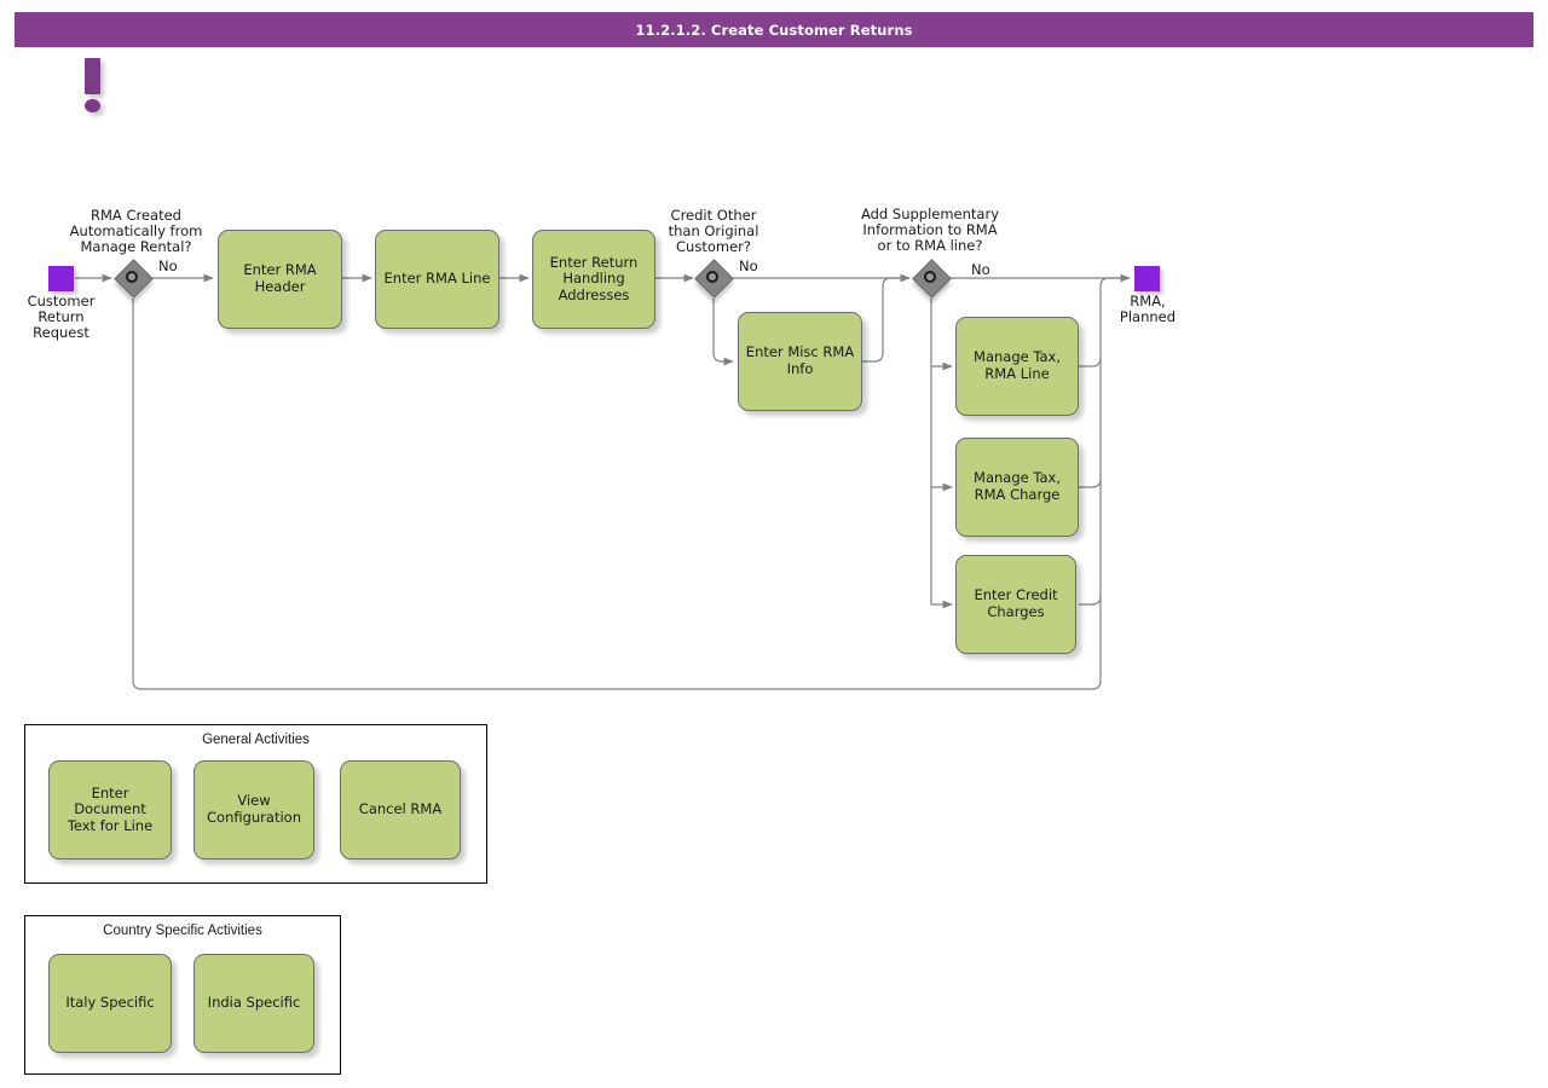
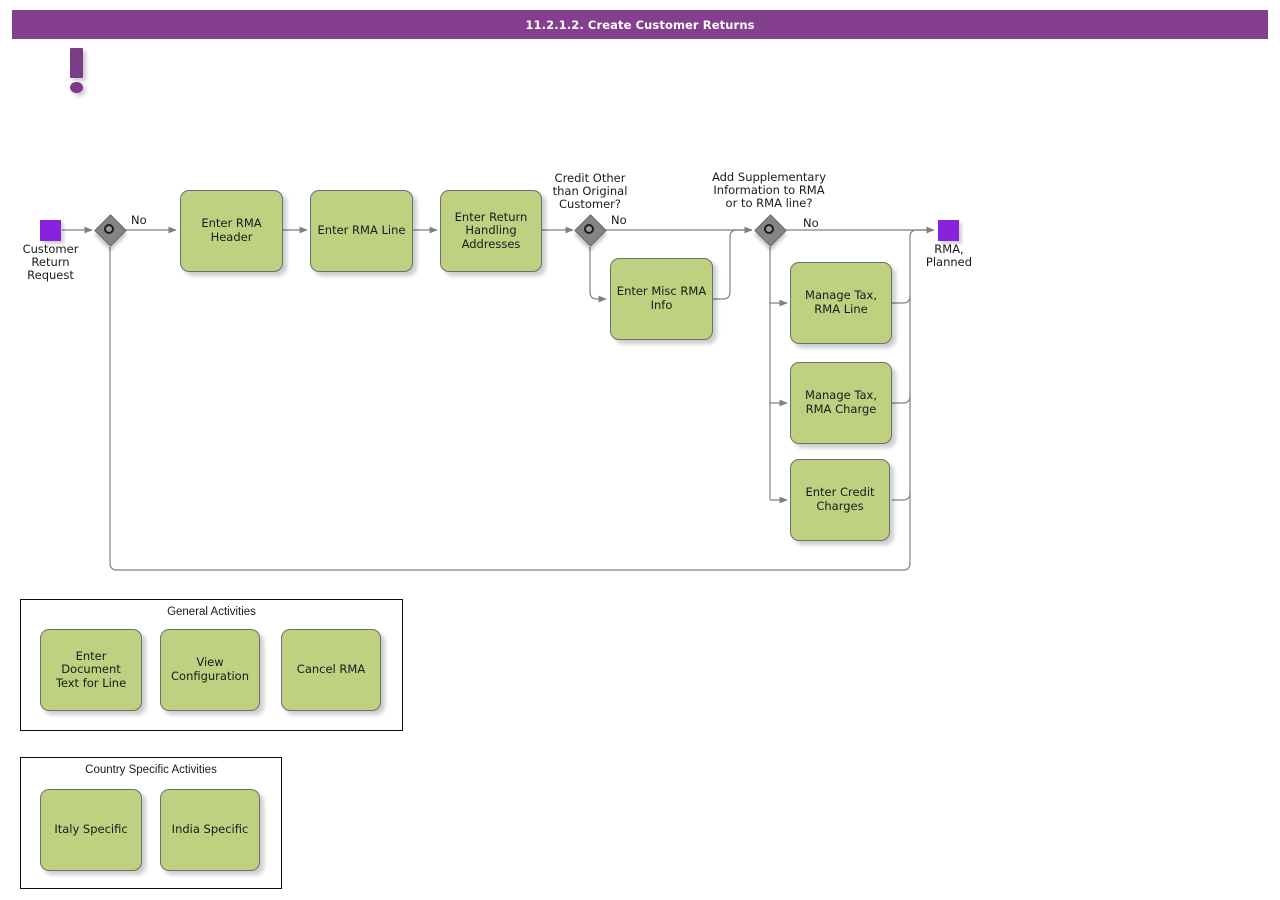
  11.2.1.2. Create Customer Returns
  Customer
  Return
  Request
- RMA Created
- Automatically from
- Manage Rental?
  No
  Enter RMA
  Header
  Enter RMA Line
  Enter Return
  Handling
  Addresses
  Credit Other
  than Original
  Customer?
  No
  Enter Misc RMA
  Info
  Add Supplementary
  Information to RMA
  or to RMA line?
  No
  Manage Tax,
  RMA Line
  Manage Tax,
  RMA Charge
  Enter Credit
  Charges
  RMA,
  Planned
  General Activities
  Enter Document
  Text for Line
  View
  Configuration
  Cancel RMA
  Country Specific Activities
  Italy Specific
  India Specific
